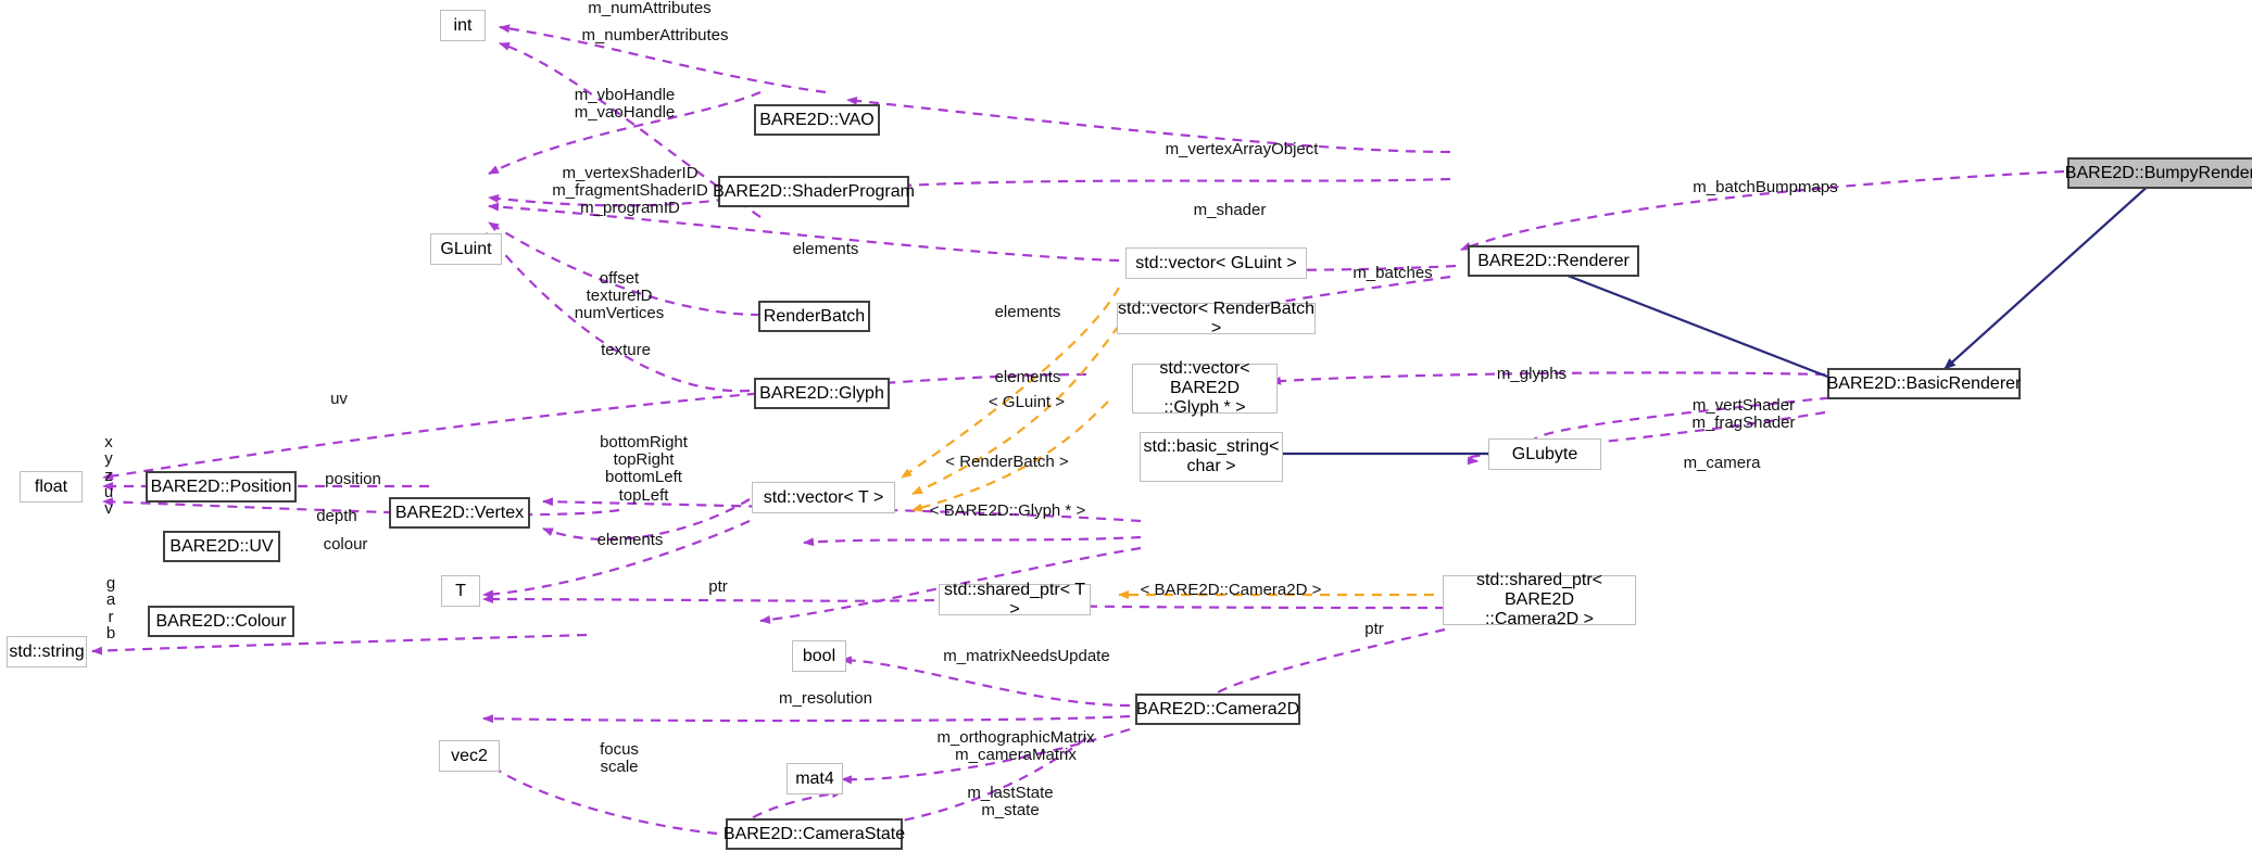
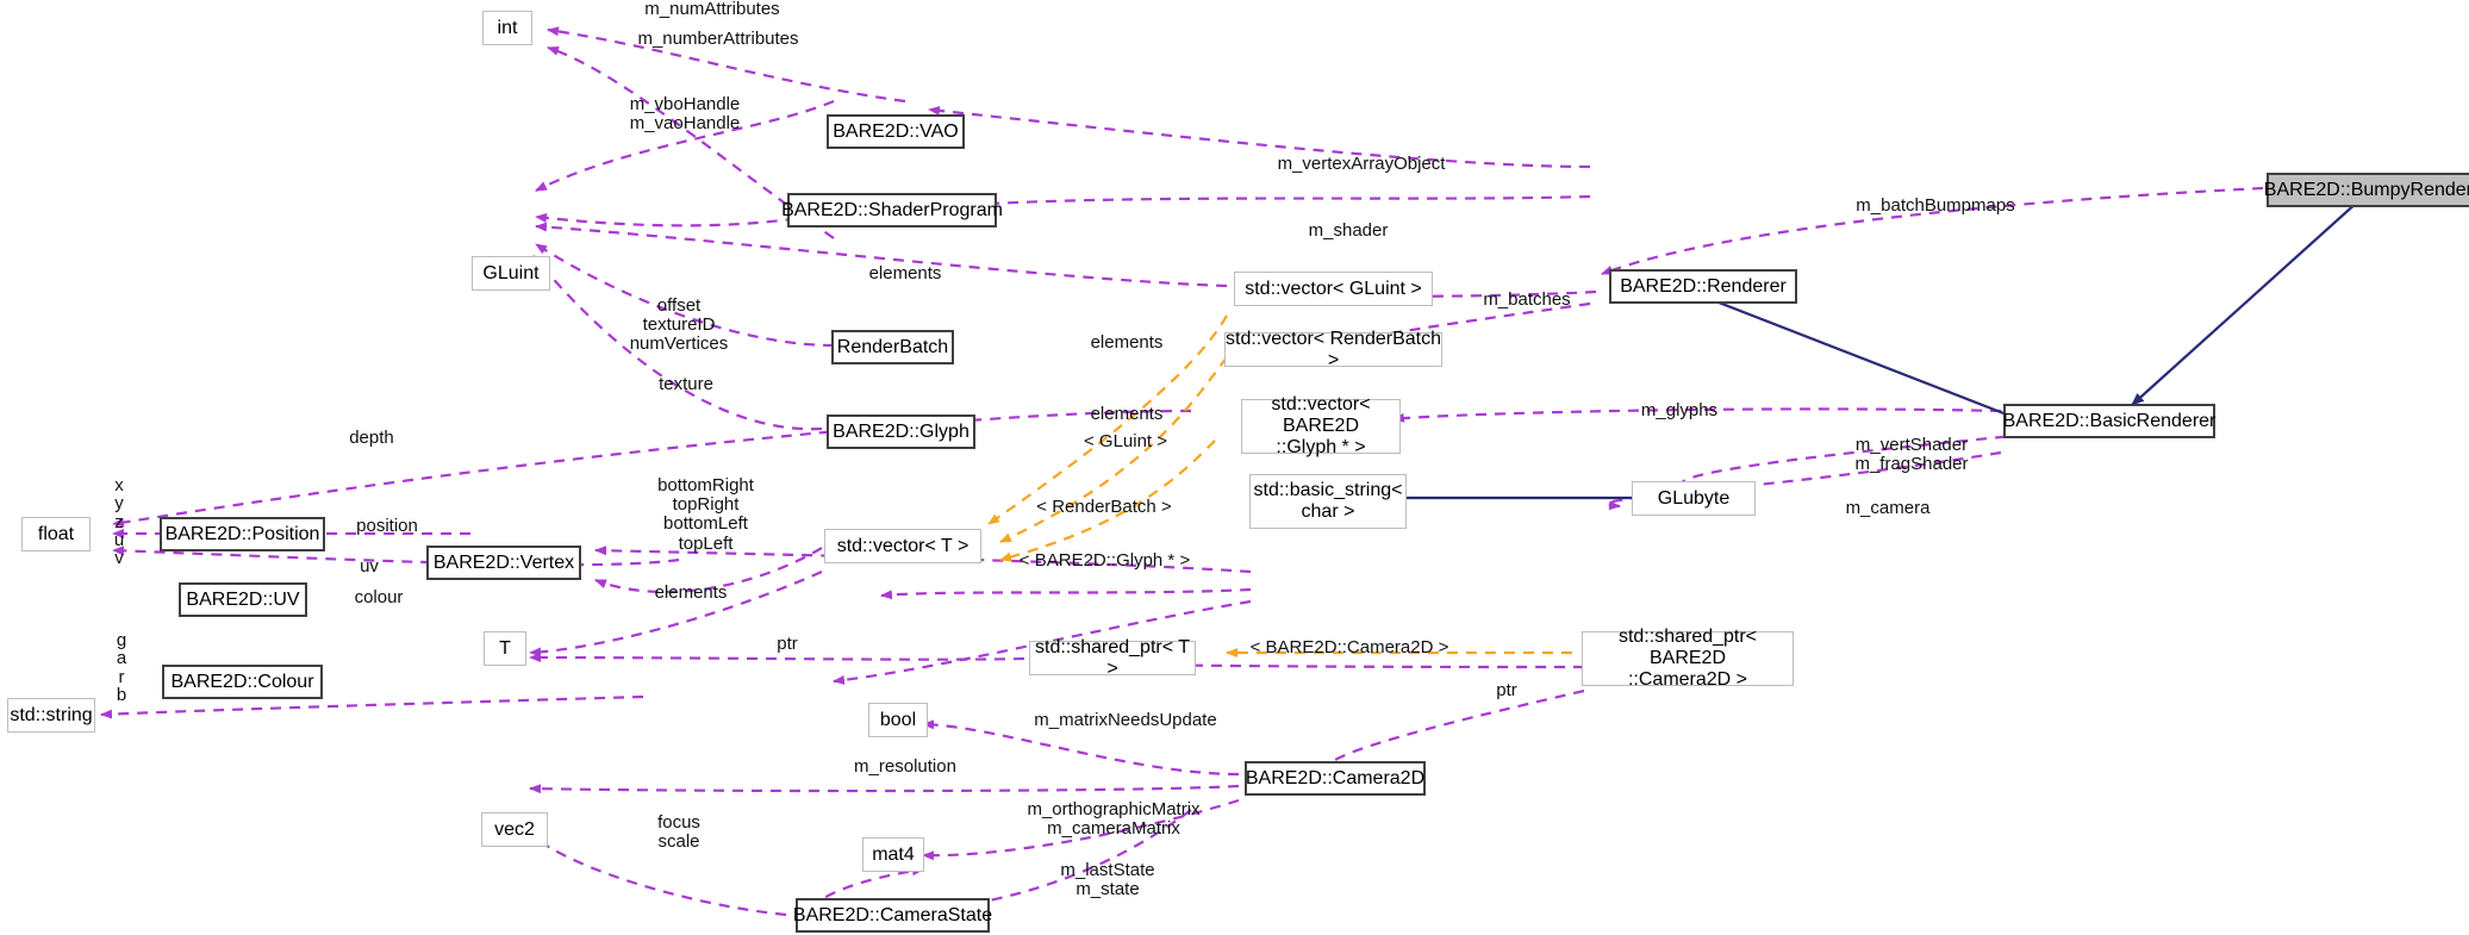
  int
  BARE2D::VAO
  BARE2D::ShaderProgram
  GLuint
  std::vector< GLuint >
  RenderBatch
  std::vector< RenderBatch >
  BARE2D::Renderer
  BARE2D::BumpyRende
  BARE2D::BasicRenderer
  BARE2D::Glyph
  std::vector< BARE2D
  ::Glyph * >
  std::basic_string<
  char >
  GLubyte
  float
  BARE2D::Position
  BARE2D::UV
  BARE2D::Vertex
  std::vector< T >
  std::string
  BARE2D::Colour
  T
  std::shared_ptr< T >
  std::shared_ptr< BARE2D
  ::Camera2D >
  bool
  BARE2D::Camera2D
  vec2
  mat4
  BARE2D::CameraState
  m_numAttributes
  m_numberAttributes
  m_vboHandle
  m_vaoHandle
- m_vertexShaderID
- m_fragmentShaderID
- m_programID
  elements
  offset
  textureID
  numVertices
  texture
  elements
  elements
  m_vertexArrayObject
  m_shader
  m_batches
  m_batchBumpmaps
  m_glyphs
  m_vertShader
  m_fragShader
  m_camera
- uv
+ depth
  x
  y
  z
  u
  v
  position
- depth
+ uv
  colour
  g
  a
  r
  b
  bottomRight
  topRight
  bottomLeft
  topLeft
  elements
  < GLuint >
  < RenderBatch >
  < BARE2D::Glyph * >
  < BARE2D::Camera2D >
  ptr
  ptr
  m_matrixNeedsUpdate
  m_resolution
  focus
  scale
  m_orthographicMatrix
  m_cameraMatrix
  m_lastState
  m_state
